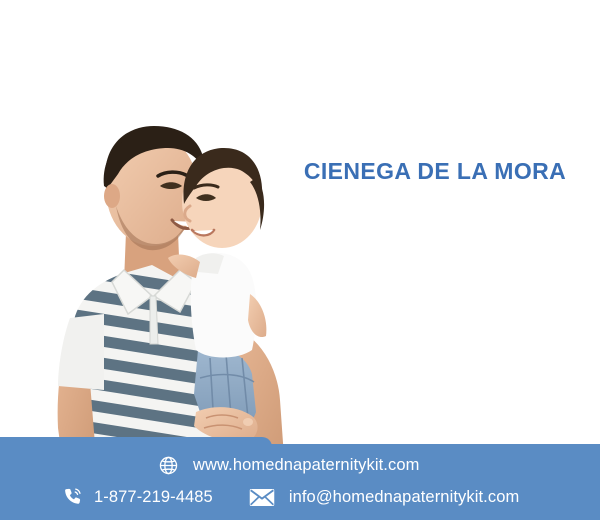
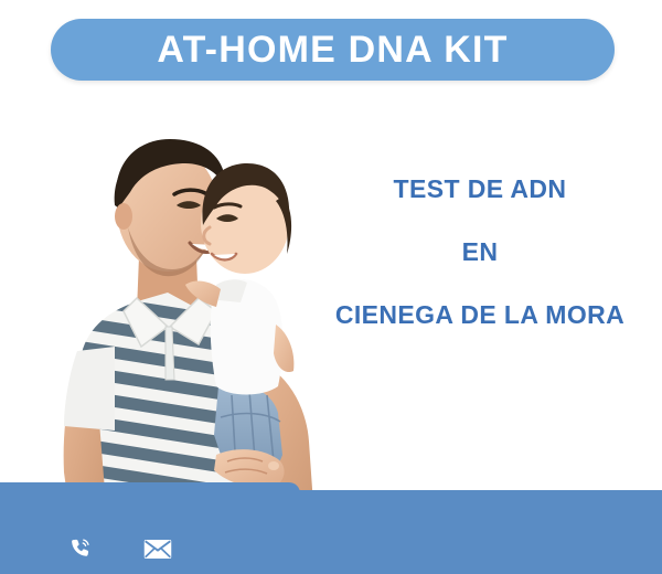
+ AT-HOME DNA KIT
+ TEST DE ADN
+ EN
  CIENEGA DE LA MORA
- www.homednapaternitykit.com
- 1-877-219-4485
- info@homednapaternitykit.com
